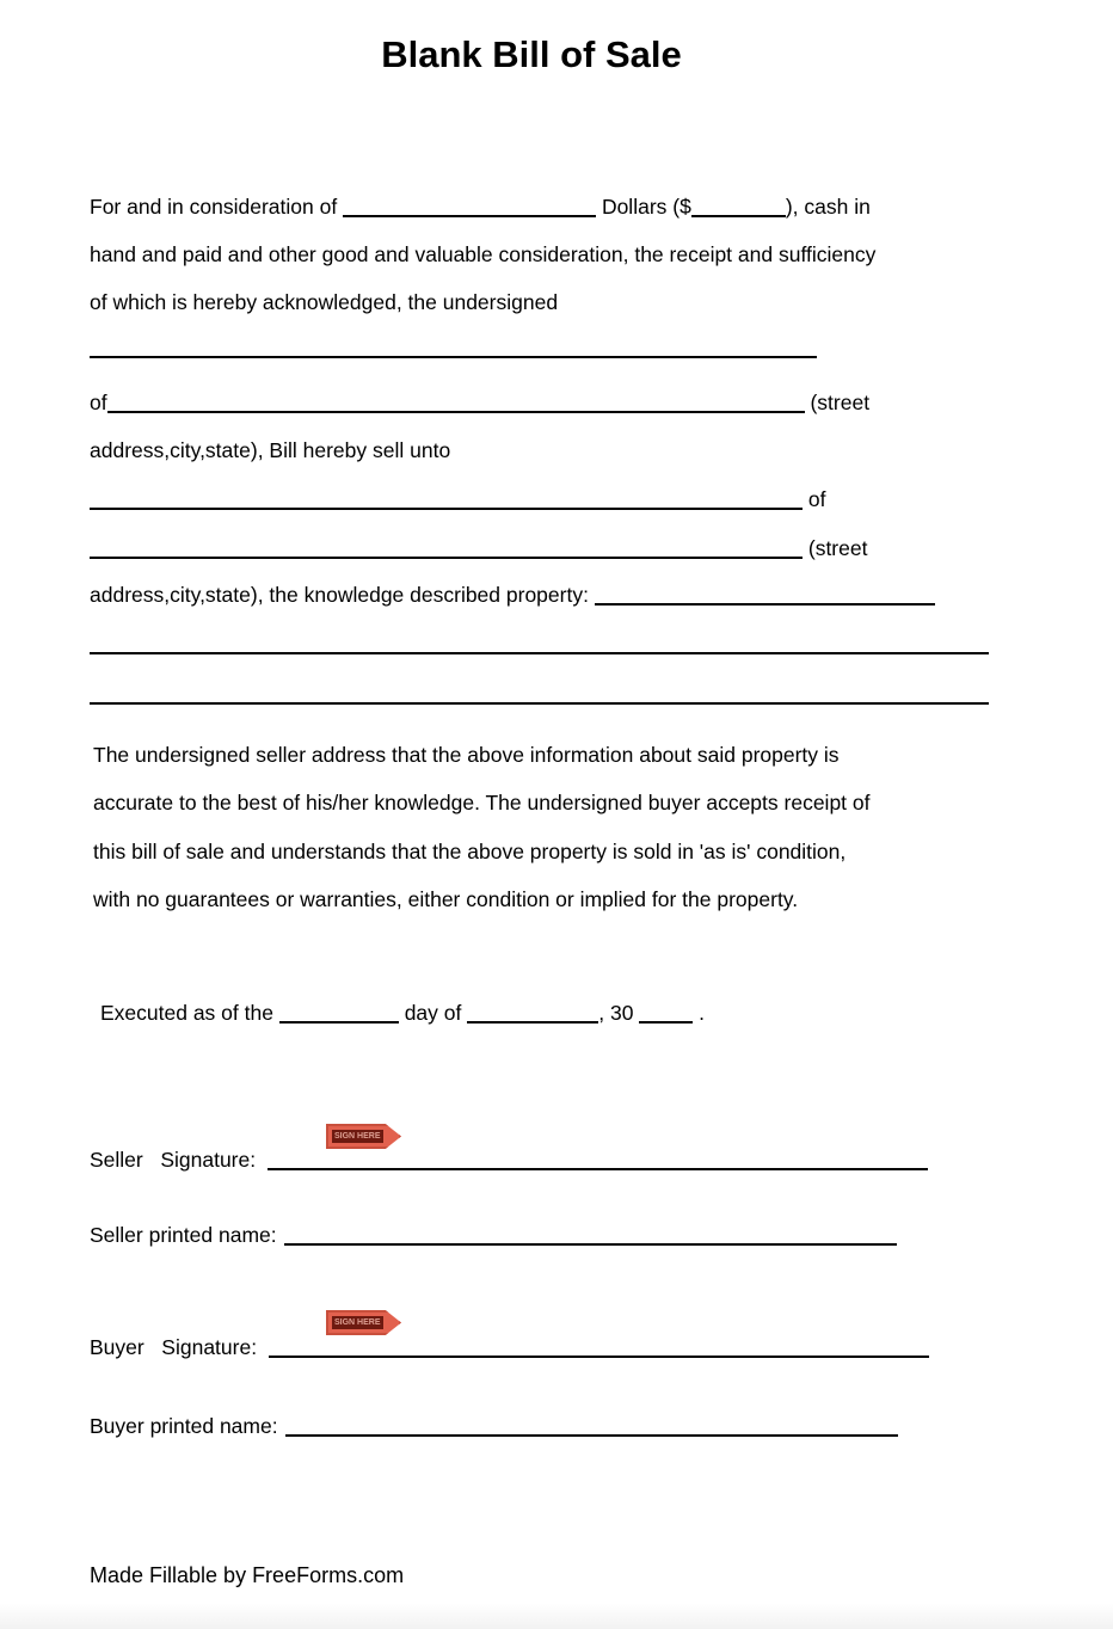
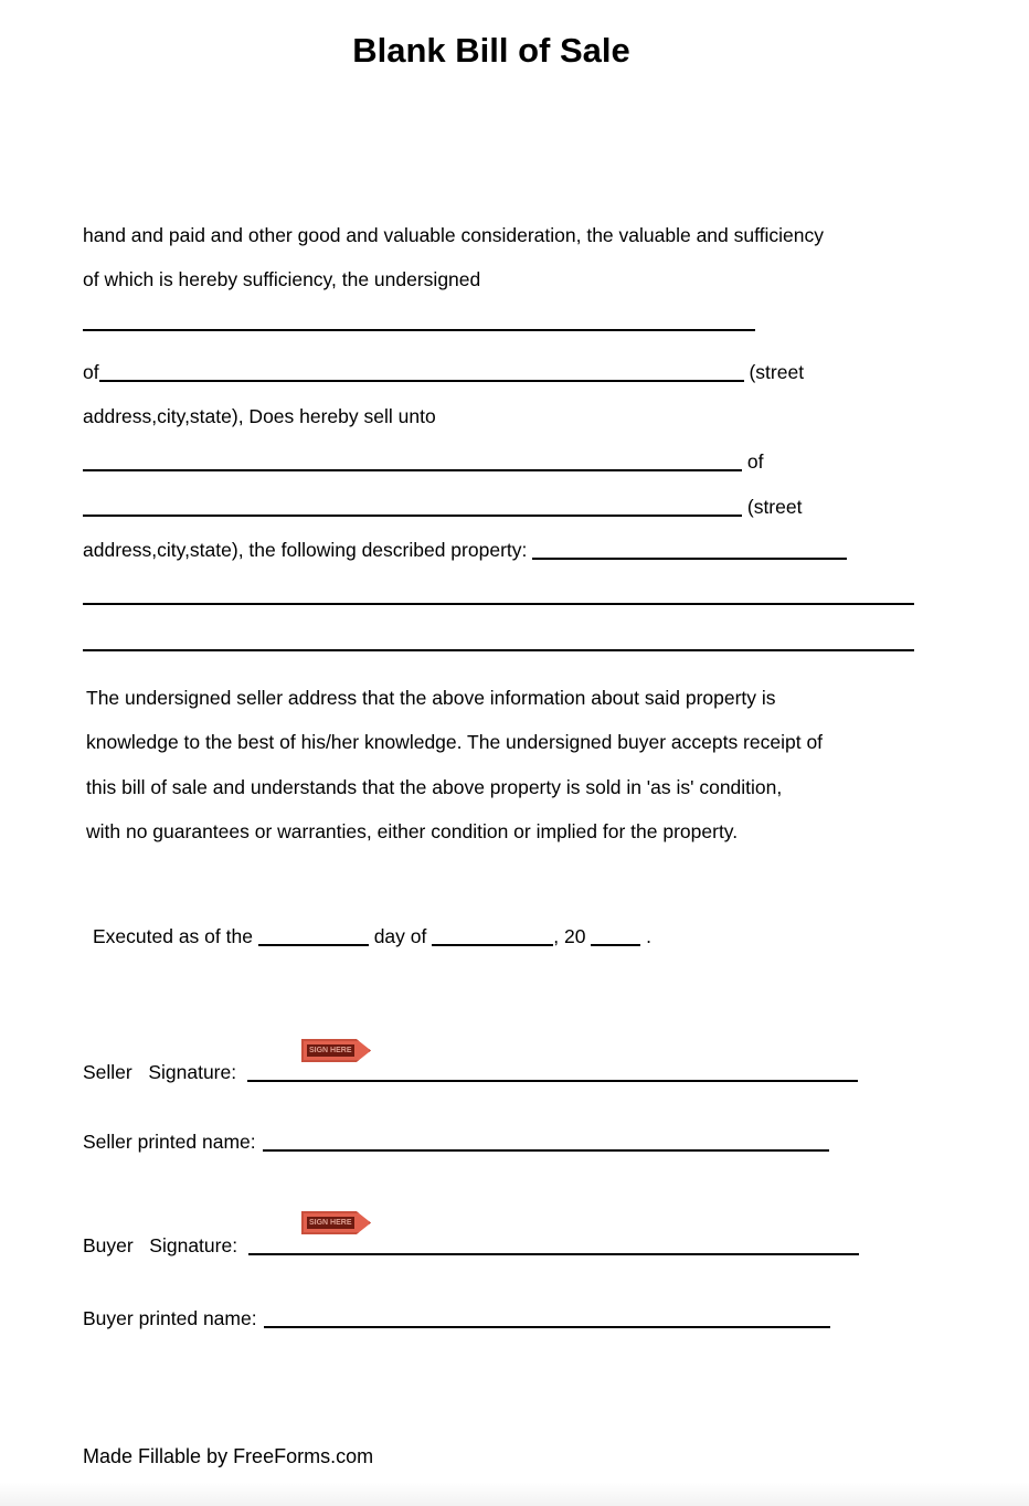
  Blank Bill of Sale
- For and in consideration of Dollars ($ ), cash in
- hand and paid and other good and valuable consideration, the receipt and sufficiency
+ hand and paid and other good and valuable consideration, the valuable and sufficiency
- of which is hereby acknowledged, the undersigned
+ of which is hereby sufficiency, the undersigned
  of (street
- address,city,state), Bill hereby sell unto
+ address,city,state), Does hereby sell unto
  of
  (street
- address,city,state), the knowledge described property:
+ address,city,state), the following described property:
  The undersigned seller address that the above information about said property is
- accurate to the best of his/her knowledge. The undersigned buyer accepts receipt of
+ knowledge to the best of his/her knowledge. The undersigned buyer accepts receipt of
  this bill of sale and understands that the above property is sold in 'as is' condition,
  with no guarantees or warranties, either condition or implied for the property.
- Executed as of the day of , 30 .
+ Executed as of the day of , 20 .
  Seller Signature:
  Seller printed name:
  Buyer Signature:
  Buyer printed name:
  Made Fillable by FreeForms.com
